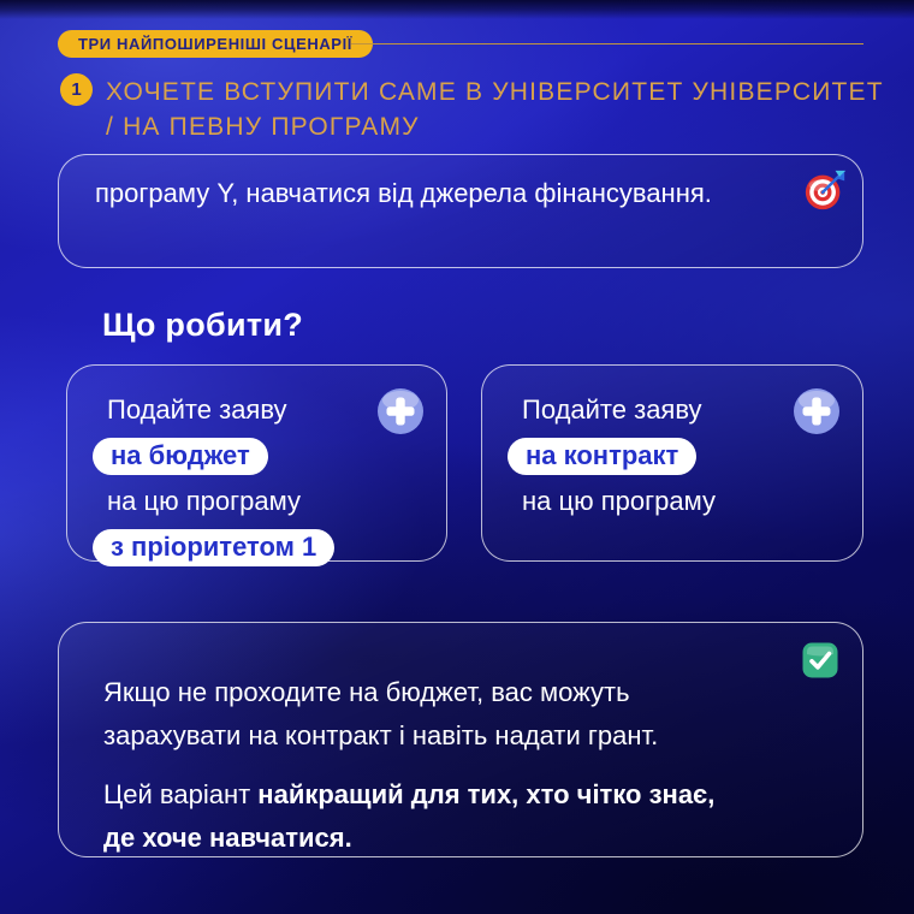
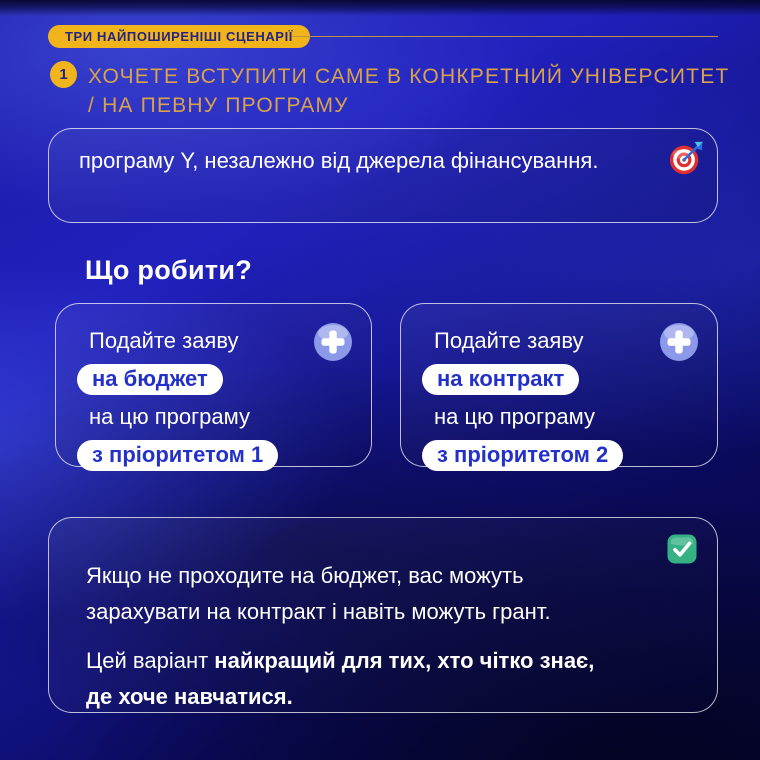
  ТРИ НАЙПОШИРЕНІШІ СЦЕНАРІЇ
  1
- ХОЧЕТЕ ВСТУПИТИ САМЕ В УНІВЕРСИТЕТ УНІВЕРСИТЕТ
+ ХОЧЕТЕ ВСТУПИТИ САМЕ В КОНКРЕТНИЙ УНІВЕРСИТЕТ
  / НА ПЕВНУ ПРОГРАМУ
- програму Y, навчатися від джерела фінансування.
+ програму Y, незалежно від джерела фінансування.
  Що робити?
  Подайте заяву
  на бюджет
  на цю програму
  з пріоритетом 1
  Подайте заяву
  на контракт
  на цю програму
+ з пріоритетом 2
  Якщо не проходите на бюджет, вас можуть
- зарахувати на контракт і навіть надати грант.
+ зарахувати на контракт і навіть можуть грант.
  Цей варіант найкращий для тих, хто чітко знає,
  де хоче навчатися.
